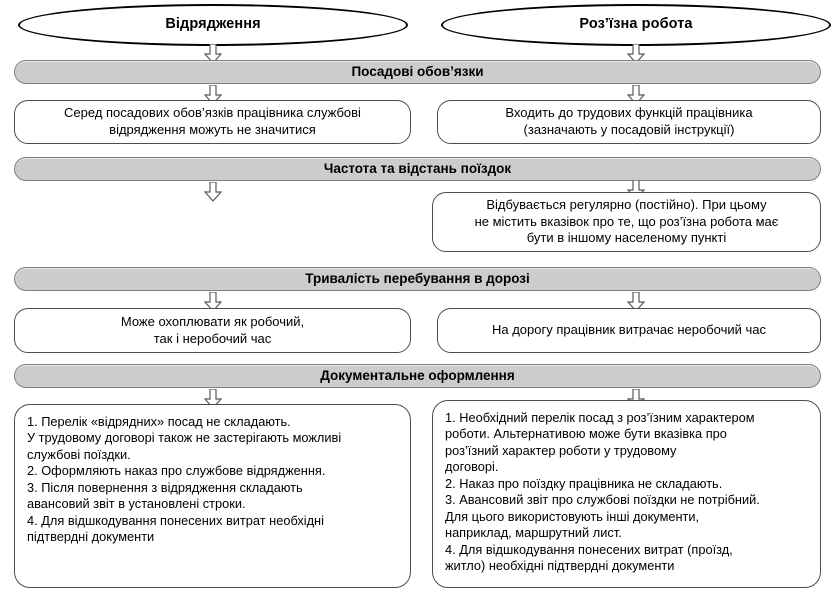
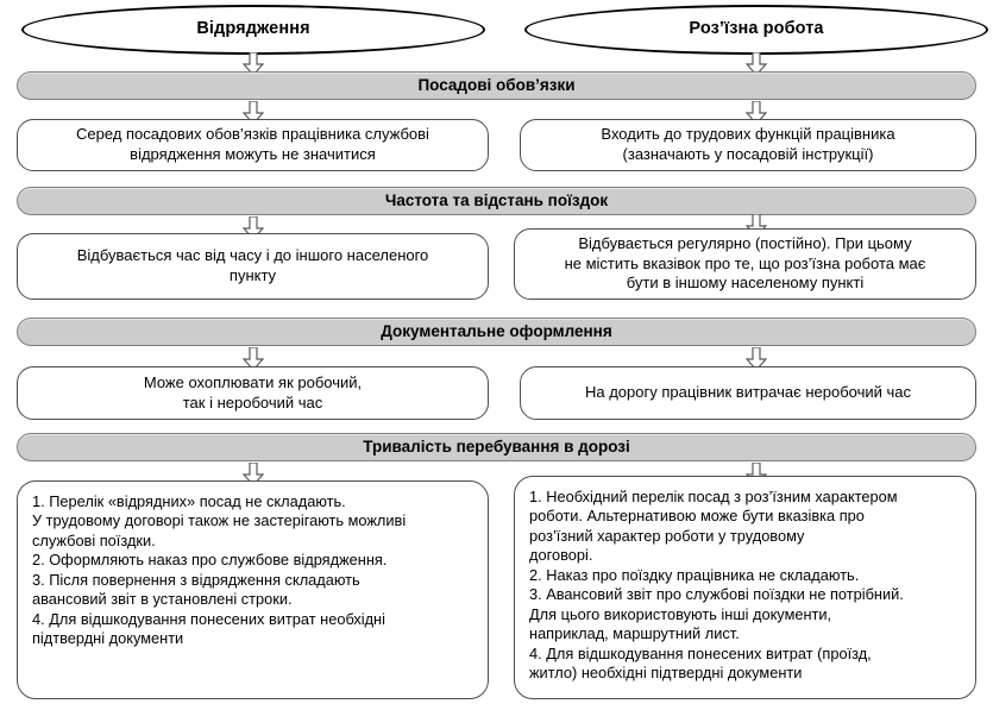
  Відрядження
  Роз’їзна робота
  Посадові обов’язки
  Серед посадових обов’язків працівника службові
  відрядження можуть не значитися
  Входить до трудових функцій працівника
  (зазначають у посадовій інструкції)
  Частота та відстань поїздок
+ Відбувається час від часу і до іншого населеного
+ пункту
  Відбувається регулярно (постійно). При цьому
  не містить вказівок про те, що роз’їзна робота має
  бути в іншому населеному пункті
- Тривалість перебування в дорозі
+ Документальне оформлення
  Може охоплювати як робочий,
  так і неробочий час
  На дорогу працівник витрачає неробочий час
- Документальне оформлення
+ Тривалість перебування в дорозі
  1. Перелік «відрядних» посад не складають.
  У трудовому договорі також не застерігають можливі
  службові поїздки.
  2. Оформляють наказ про службове відрядження.
  3. Після повернення з відрядження складають
  авансовий звіт в установлені строки.
  4. Для відшкодування понесених витрат необхідні
  підтвердні документи
  1. Необхідний перелік посад з роз’їзним характером
  роботи. Альтернативою може бути вказівка про
  роз’їзний характер роботи у трудовому
  договорі.
  2. Наказ про поїздку працівника не складають.
  3. Авансовий звіт про службові поїздки не потрібний.
  Для цього використовують інші документи,
  наприклад, маршрутний лист.
  4. Для відшкодування понесених витрат (проїзд,
  житло) необхідні підтвердні документи
